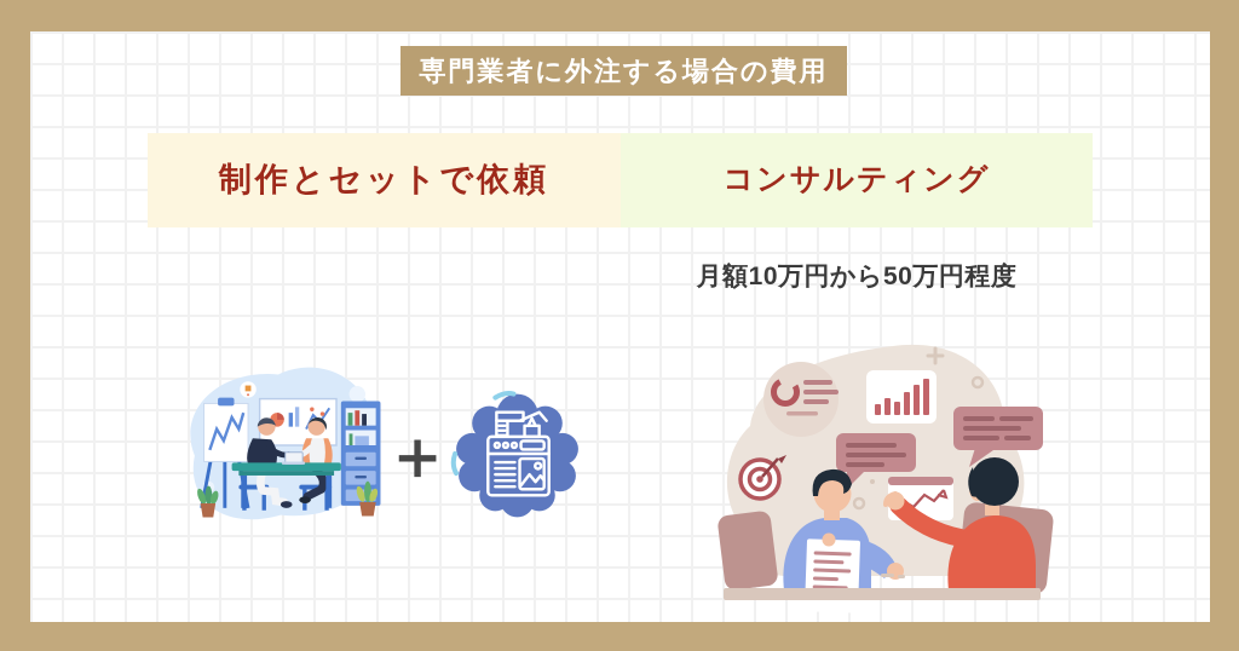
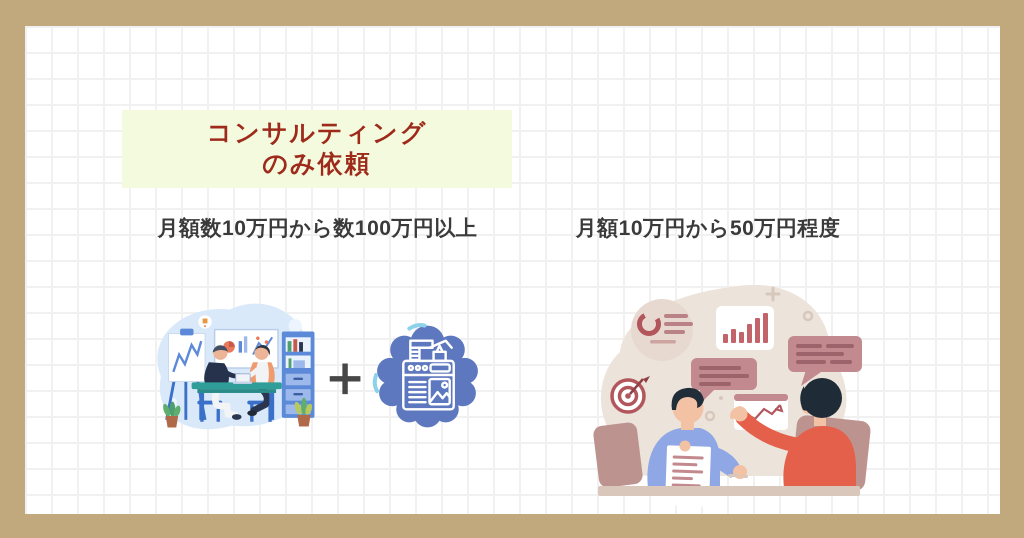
- 専門業者に外注する場合の費用
- 制作とセットで依頼
  コンサルティング
+ のみ依頼
+ 月額数10万円から数100万円以上
  月額10万円から50万円程度
  ＋
